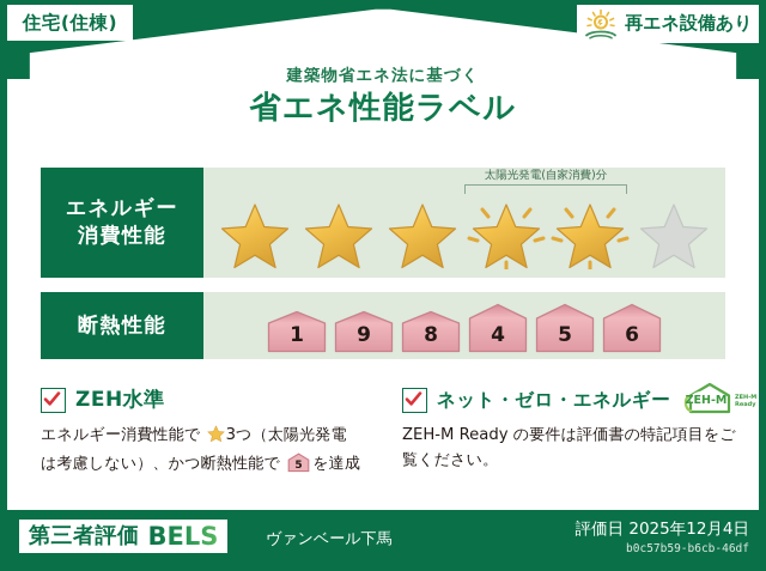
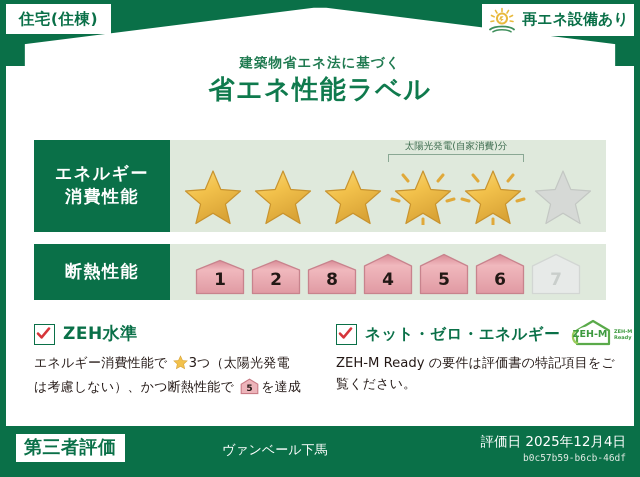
  住宅(住棟)
  再エネ設備あり
  建築物省エネ法に基づく
  省エネ性能ラベル
  エネルギー
  消費性能
  太陽光発電(自家消費)分
  断熱性能
  1
- 9
+ 2
  8
  4
  5
  6
+ 7
  ZEH水準
  エネルギー消費性能で 3つ（太陽光発電
  は考慮しない）、かつ断熱性能で
  5
  を達成
  ネット・ゼロ・エネルギー
  ZEH-M
  ZEH-M Ready の要件は評価書の特記項目をご覧ください。
  第三者評価
- BELS
  ヴァンベール下馬
  評価日 2025年12月4日
  b0c57b59-b6cb-46df
